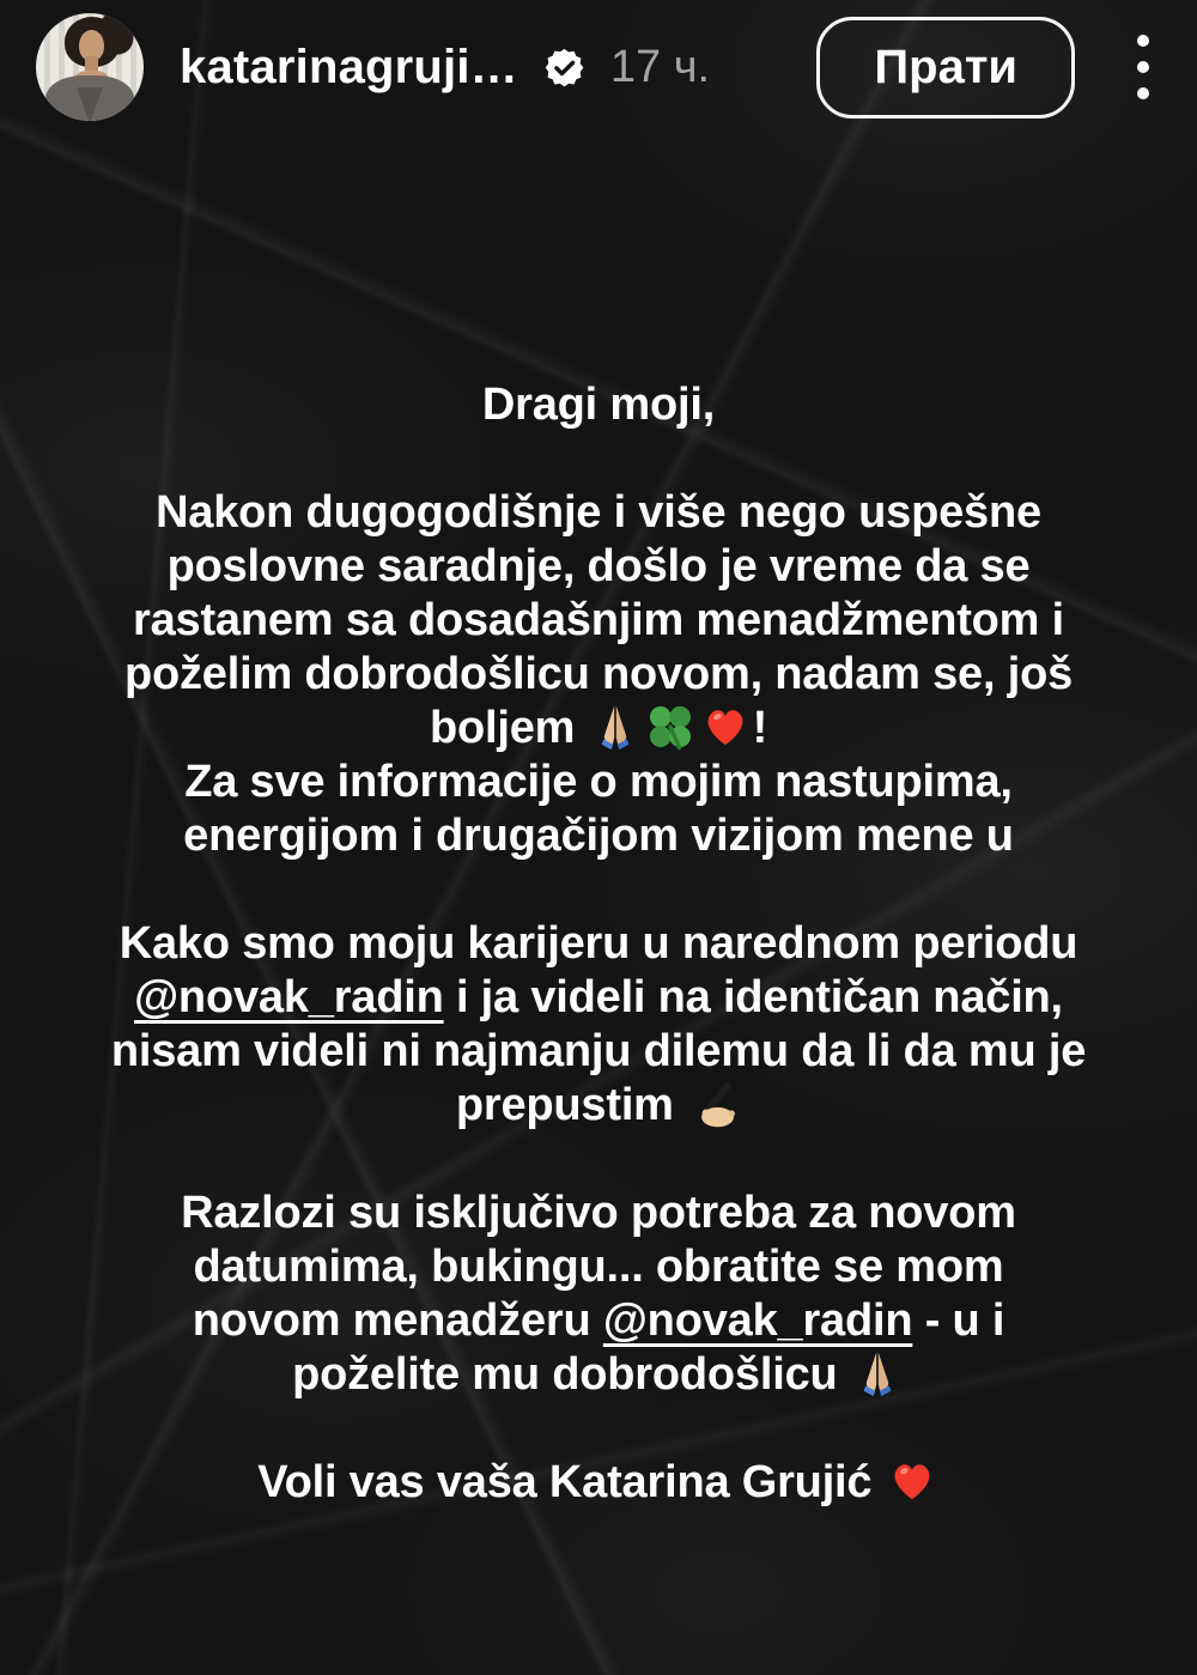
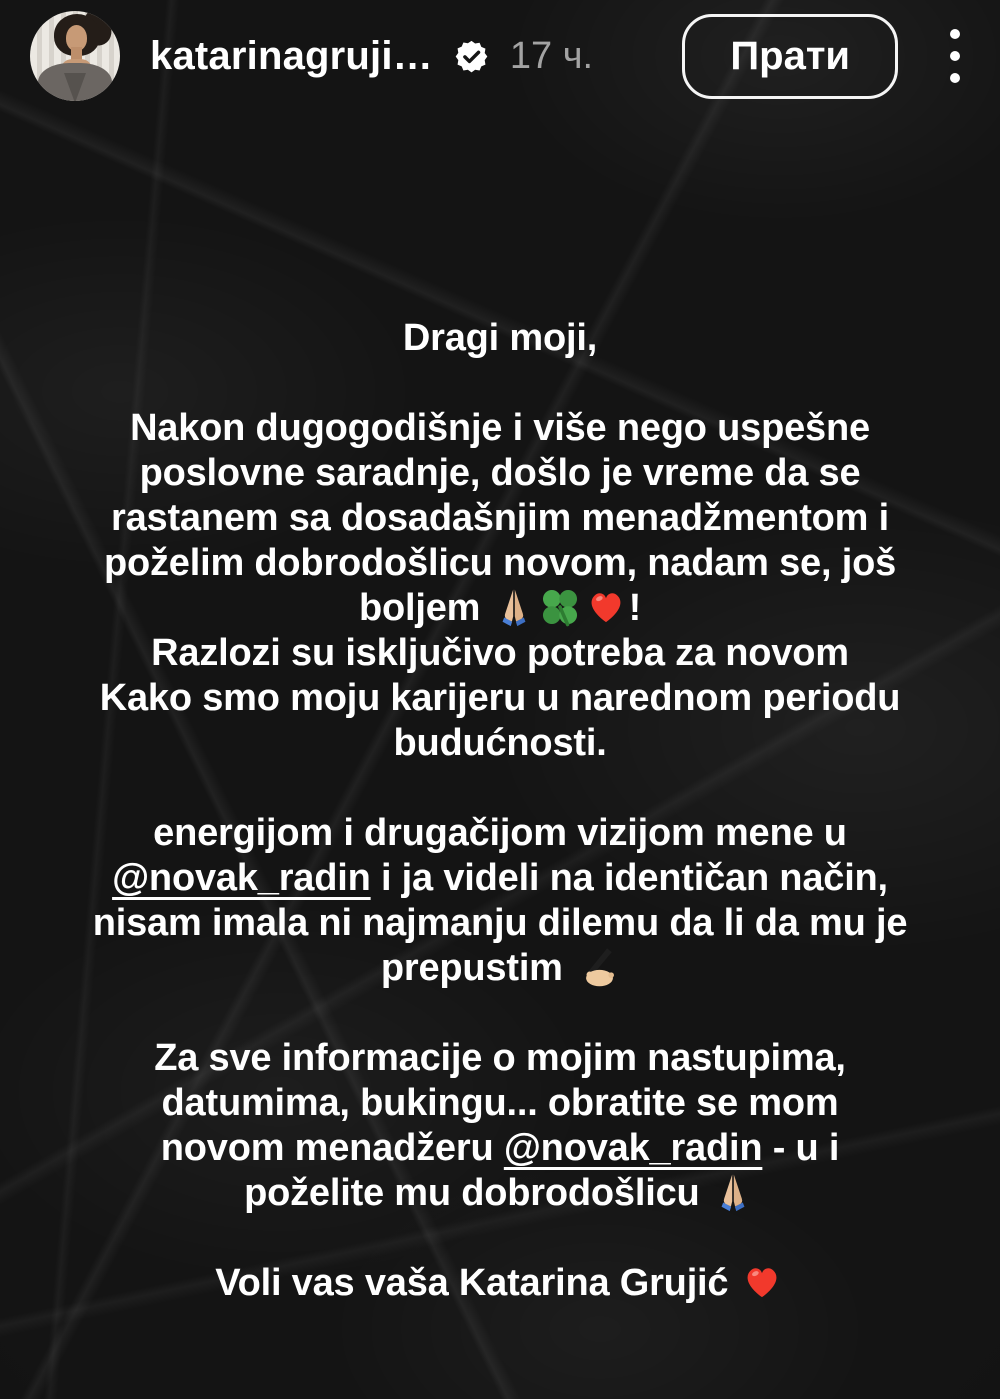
  katarinagruji…
  17 ч.
  Прати
  Dragi moji,
  Nakon dugogodišnje i više nego uspešne
  poslovne saradnje, došlo je vreme da se
  rastanem sa dosadašnjim menadžmentom i
  poželim dobrodošlicu novom, nadam se, još
  boljem !
- Za sve informacije o mojim nastupima,
+ Razlozi su isključivo potreba za novom
- energijom i drugačijom vizijom mene u
+ Kako smo moju karijeru u narednom periodu
+ budućnosti.
- Kako smo moju karijeru u narednom periodu
+ energijom i drugačijom vizijom mene u
  @novak_radin i ja videli na identičan način,
- nisam videli ni najmanju dilemu da li da mu je
+ nisam imala ni najmanju dilemu da li da mu je
  prepustim
- Razlozi su isključivo potreba za novom
+ Za sve informacije o mojim nastupima,
  datumima, bukingu... obratite se mom
  novom menadžeru @novak_radin - u i
  poželite mu dobrodošlicu
  Voli vas vaša Katarina Grujić
